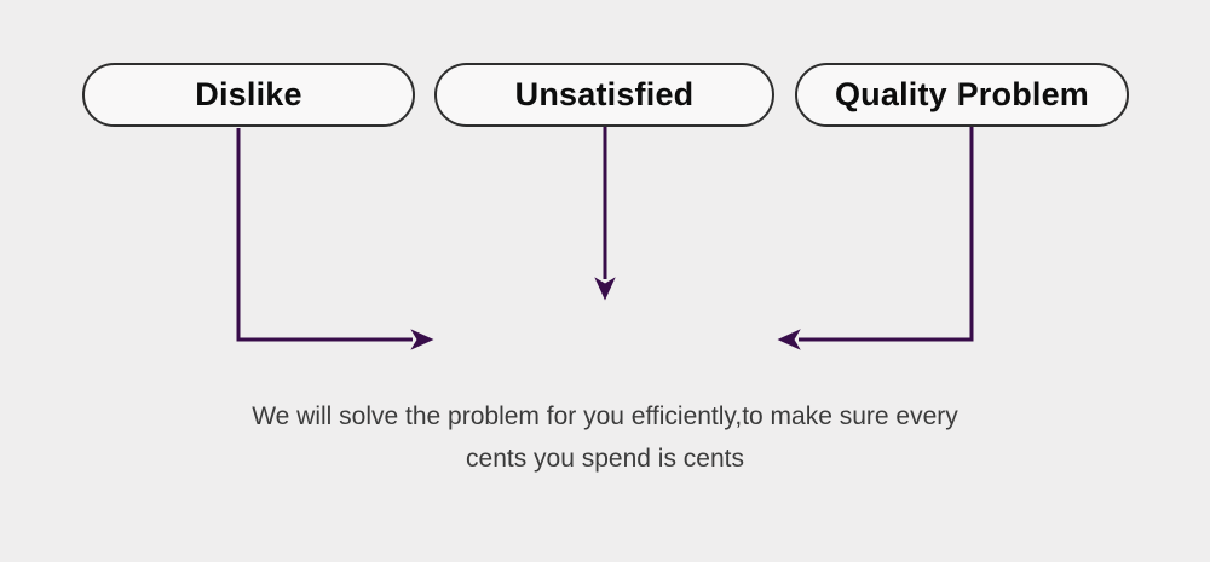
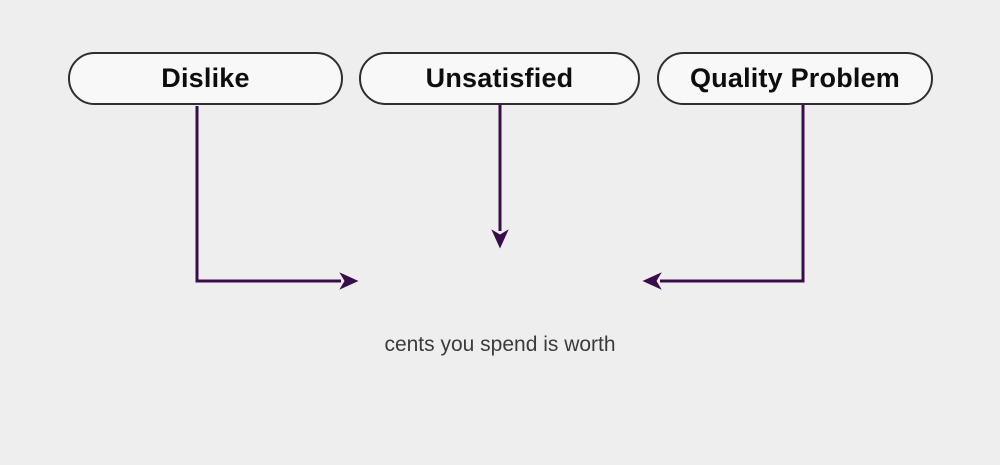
  Dislike
  Unsatisfied
  Quality Problem
- We will solve the problem for you efficiently,to make sure every
- cents you spend is cents
+ cents you spend is worth
